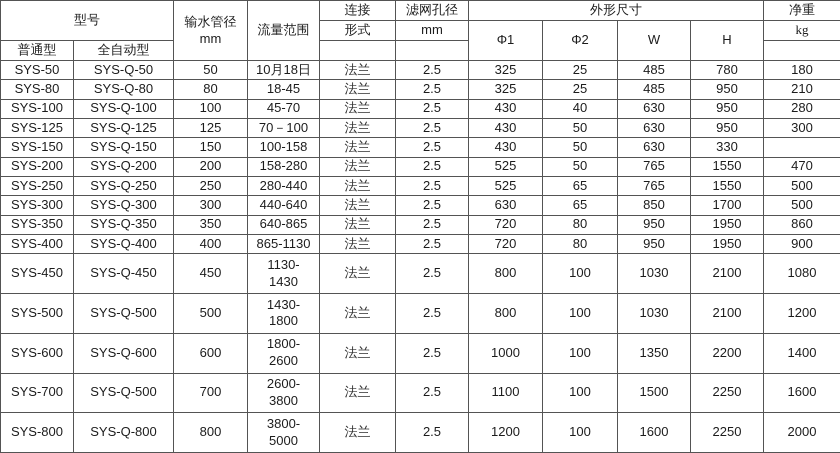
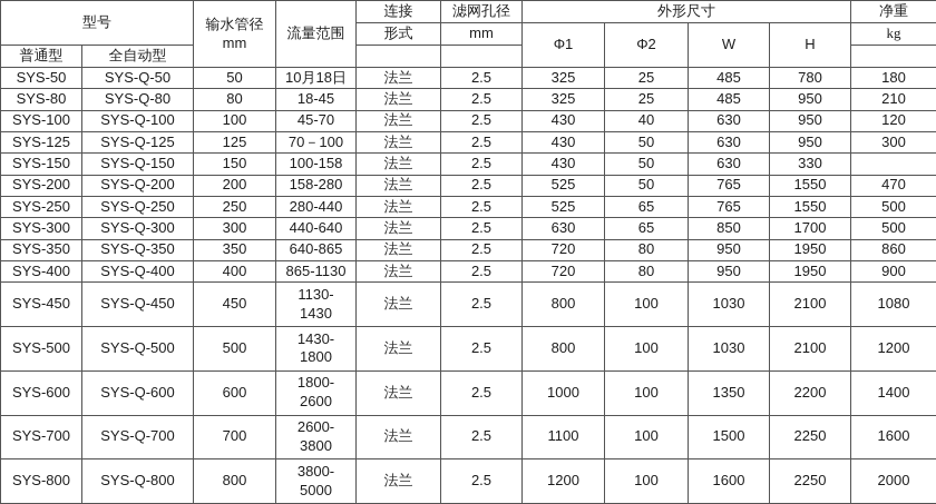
  型号	输水管径 mm	流量范围	连接	滤网孔径	外形尺寸	净重
  形式	mm	Φ1	Φ2	W	H	kg
  普通型	全自动型
  SYS-50	SYS-Q-50	50	10月18日	法兰	2.5	325	25	485	780	180
  SYS-80	SYS-Q-80	80	18-45	法兰	2.5	325	25	485	950	210
- SYS-100	SYS-Q-100	100	45-70	法兰	2.5	430	40	630	950	280
+ SYS-100	SYS-Q-100	100	45-70	法兰	2.5	430	40	630	950	120
  SYS-125	SYS-Q-125	125	70－100	法兰	2.5	430	50	630	950	300
  SYS-150	SYS-Q-150	150	100-158	法兰	2.5	430	50	630	330
  SYS-200	SYS-Q-200	200	158-280	法兰	2.5	525	50	765	1550	470
  SYS-250	SYS-Q-250	250	280-440	法兰	2.5	525	65	765	1550	500
  SYS-300	SYS-Q-300	300	440-640	法兰	2.5	630	65	850	1700	500
  SYS-350	SYS-Q-350	350	640-865	法兰	2.5	720	80	950	1950	860
  SYS-400	SYS-Q-400	400	865-1130	法兰	2.5	720	80	950	1950	900
  SYS-450	SYS-Q-450	450	1130- 1430	法兰	2.5	800	100	1030	2100	1080
  SYS-500	SYS-Q-500	500	1430- 1800	法兰	2.5	800	100	1030	2100	1200
  SYS-600	SYS-Q-600	600	1800- 2600	法兰	2.5	1000	100	1350	2200	1400
- SYS-700	SYS-Q-500	700	2600- 3800	法兰	2.5	1100	100	1500	2250	1600
+ SYS-700	SYS-Q-700	700	2600- 3800	法兰	2.5	1100	100	1500	2250	1600
  SYS-800	SYS-Q-800	800	3800- 5000	法兰	2.5	1200	100	1600	2250	2000
